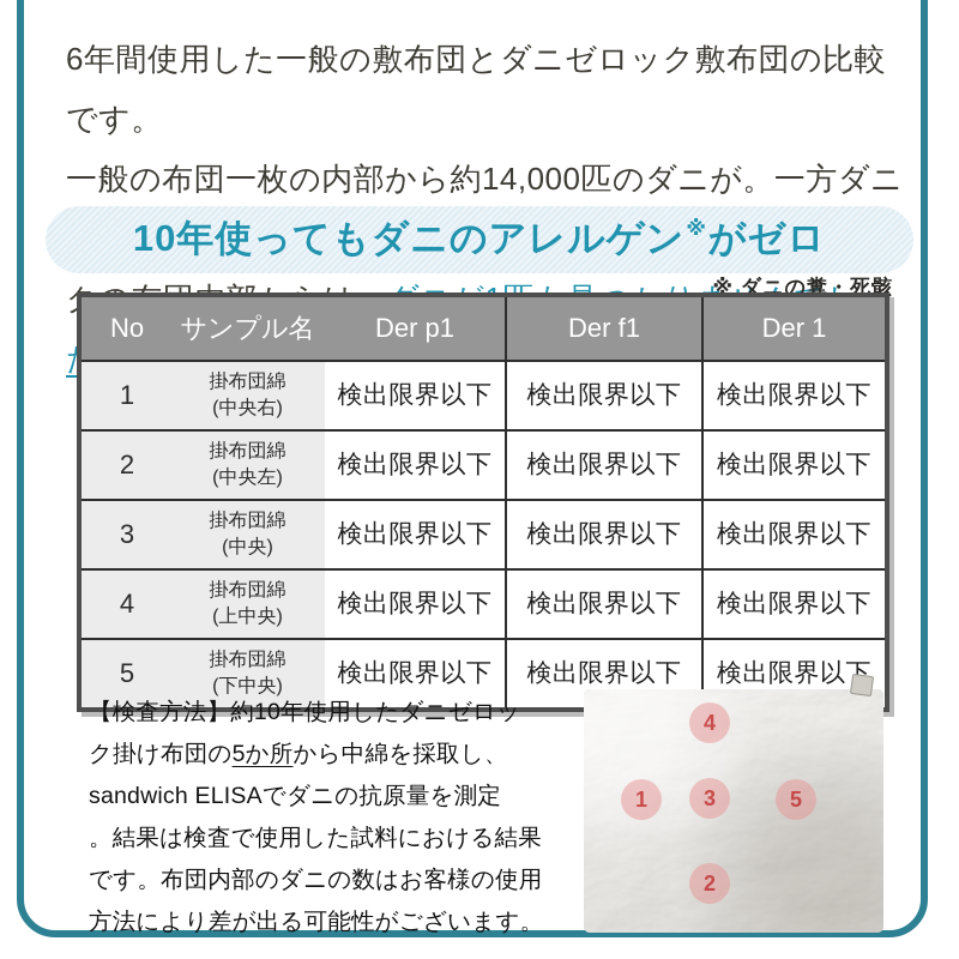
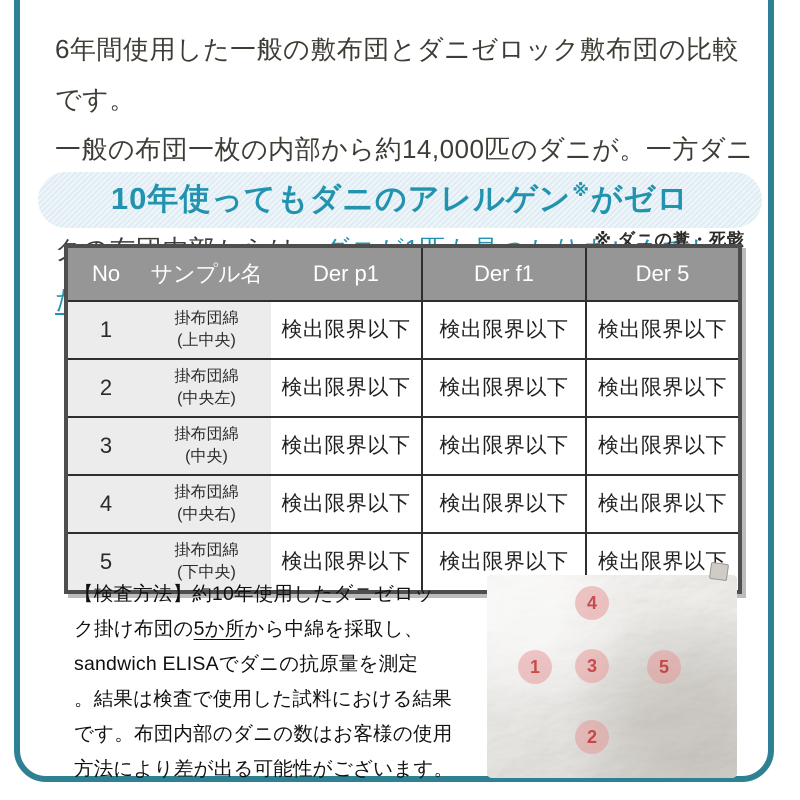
  6年間使用した一般の敷布団とダニゼロック敷布団の比較です。
  一般の布団一枚の内部から約14,000匹のダニが。一方ダニ
  10年使ってもダニのアレルゲン
  ※
  がゼロ
  ※ ダニの糞・死骸
- No サンプル名	Der p1	Der f1	Der 1
+ No サンプル名	Der p1	Der f1	Der 5
- 1 掛布団綿 (中央右)	検出限界以下	検出限界以下	検出限界以下
+ 1 掛布団綿 (上中央)	検出限界以下	検出限界以下	検出限界以下
  2 掛布団綿 (中央左)	検出限界以下	検出限界以下	検出限界以下
  3 掛布団綿 (中央)	検出限界以下	検出限界以下	検出限界以下
- 4 掛布団綿 (上中央)	検出限界以下	検出限界以下	検出限界以下
+ 4 掛布団綿 (中央右)	検出限界以下	検出限界以下	検出限界以下
  5 掛布団綿 (下中央)	検出限界以下	検出限界以下	検出限界以下
  【検査方法】約10年使用したダニゼロッ
  ク掛け布団の5か所から中綿を採取し、
  sandwich ELISAでダニの抗原量を測定
  。結果は検査で使用した試料における結果
  です。布団内部のダニの数はお客様の使用
  方法により差が出る可能性がございます。
  1
  2
  3
  4
  5
